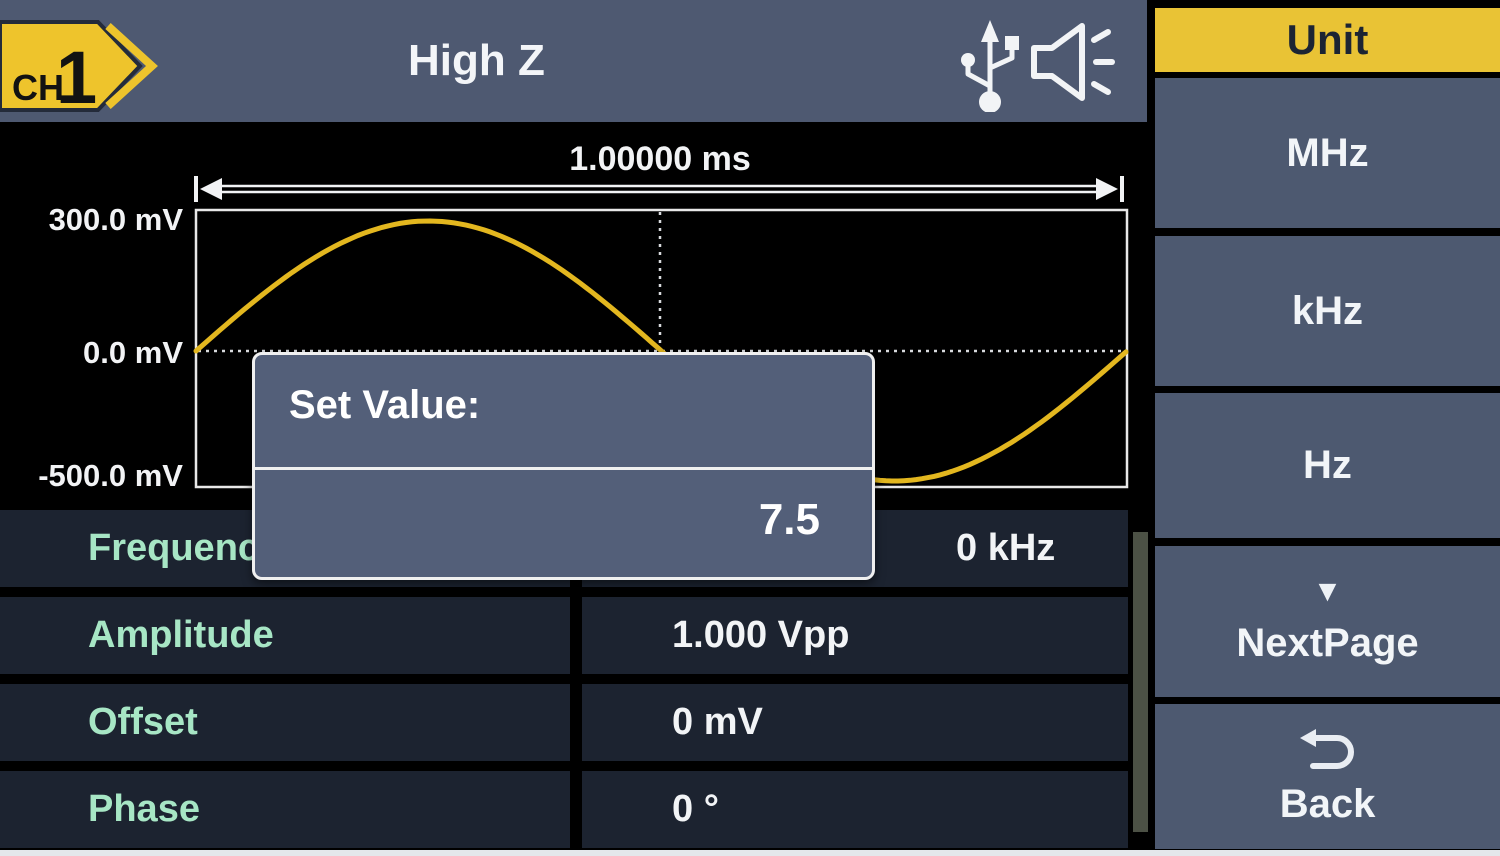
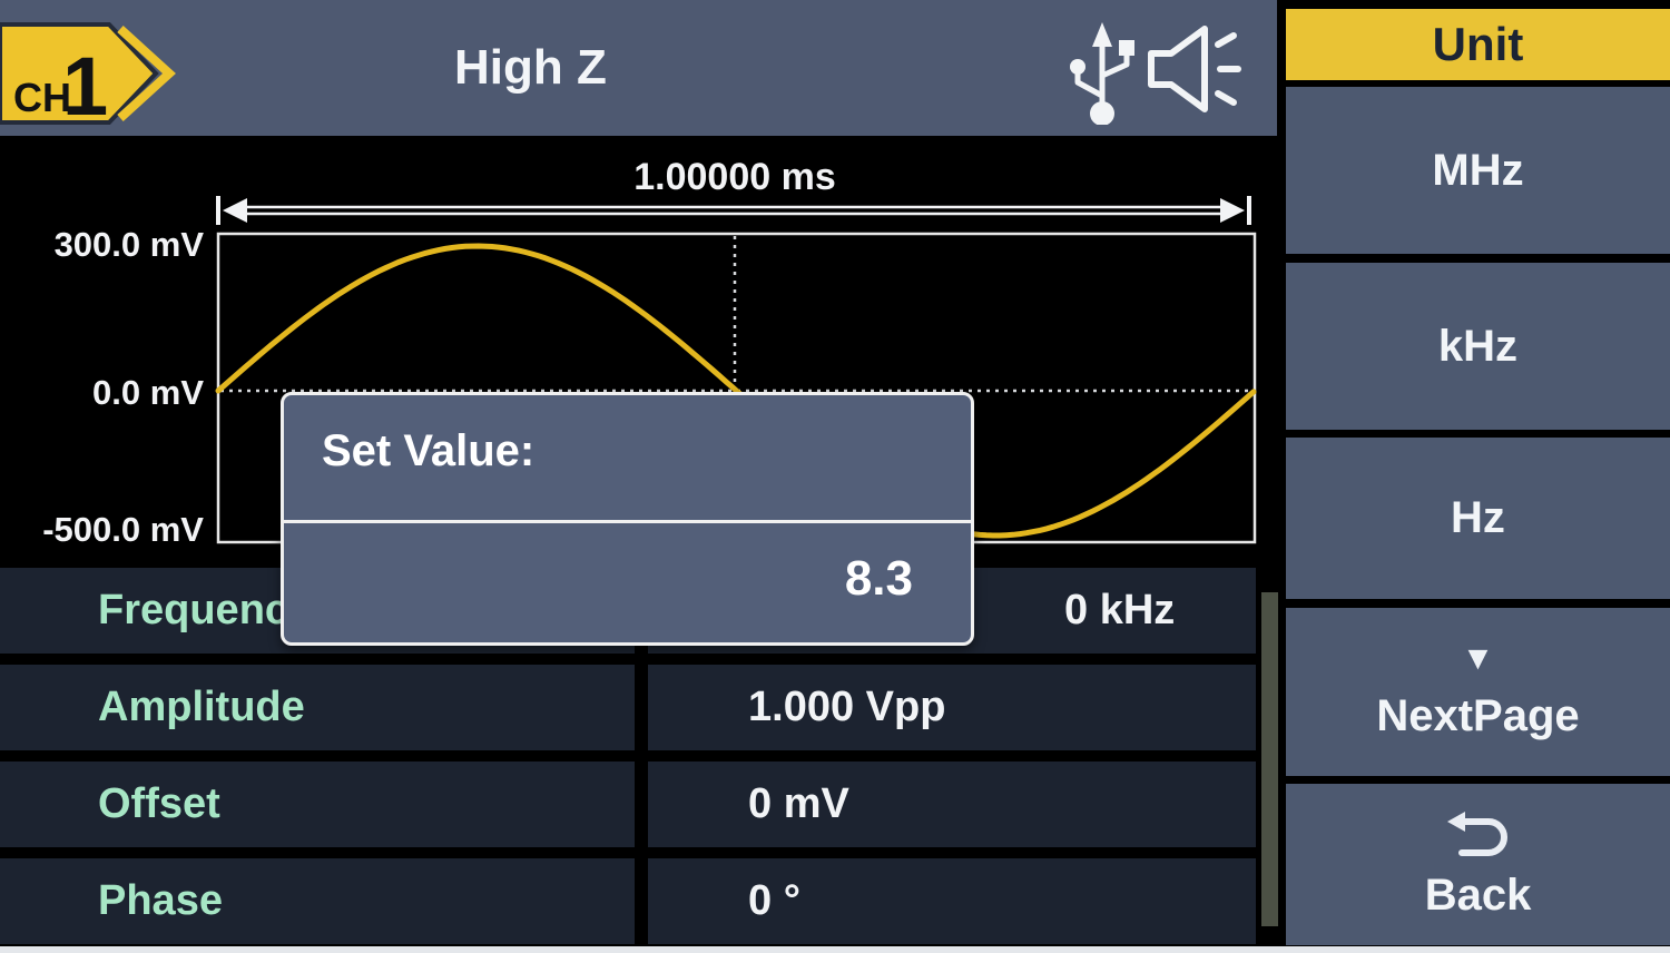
  CH
  1
  High Z
  1.00000 ms
  300.0 mV
  0.0 mV
  -500.0 mV
  Frequenc
  0 kHz
  Amplitude
  1.000 Vpp
  Offset
  0 mV
  Phase
  0 °
  Set Value:
- 7.5
+ 8.3
  Unit
  MHz
  kHz
  Hz
  ▼
  NextPage
  Back
